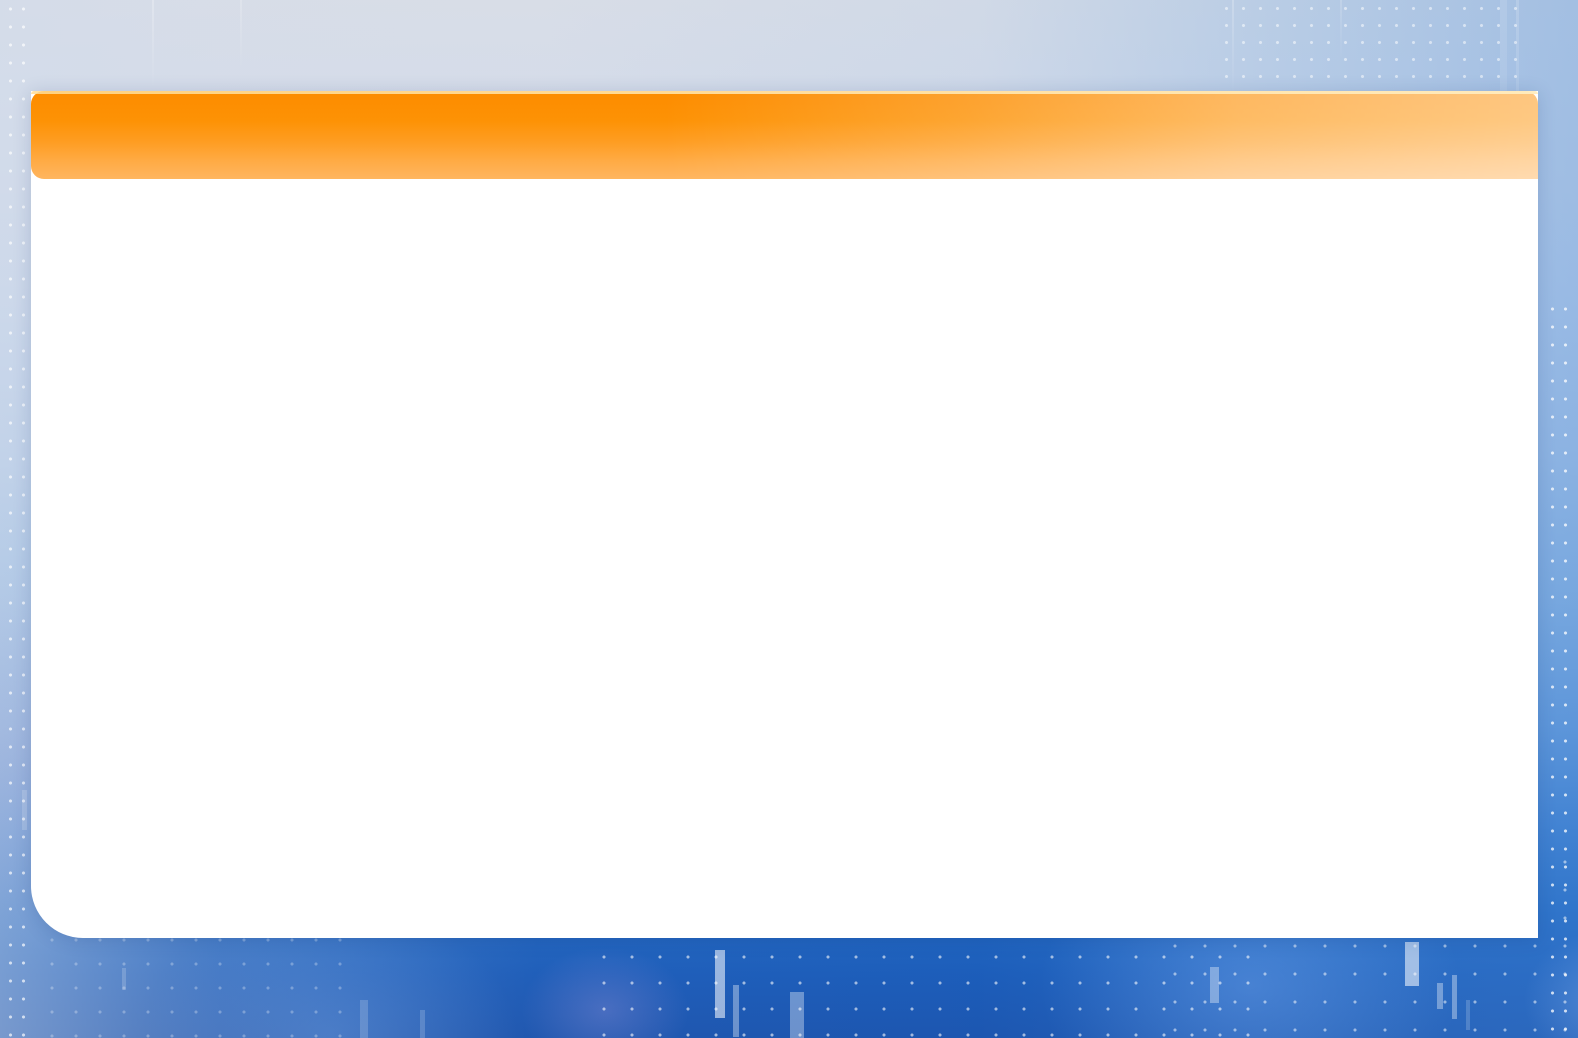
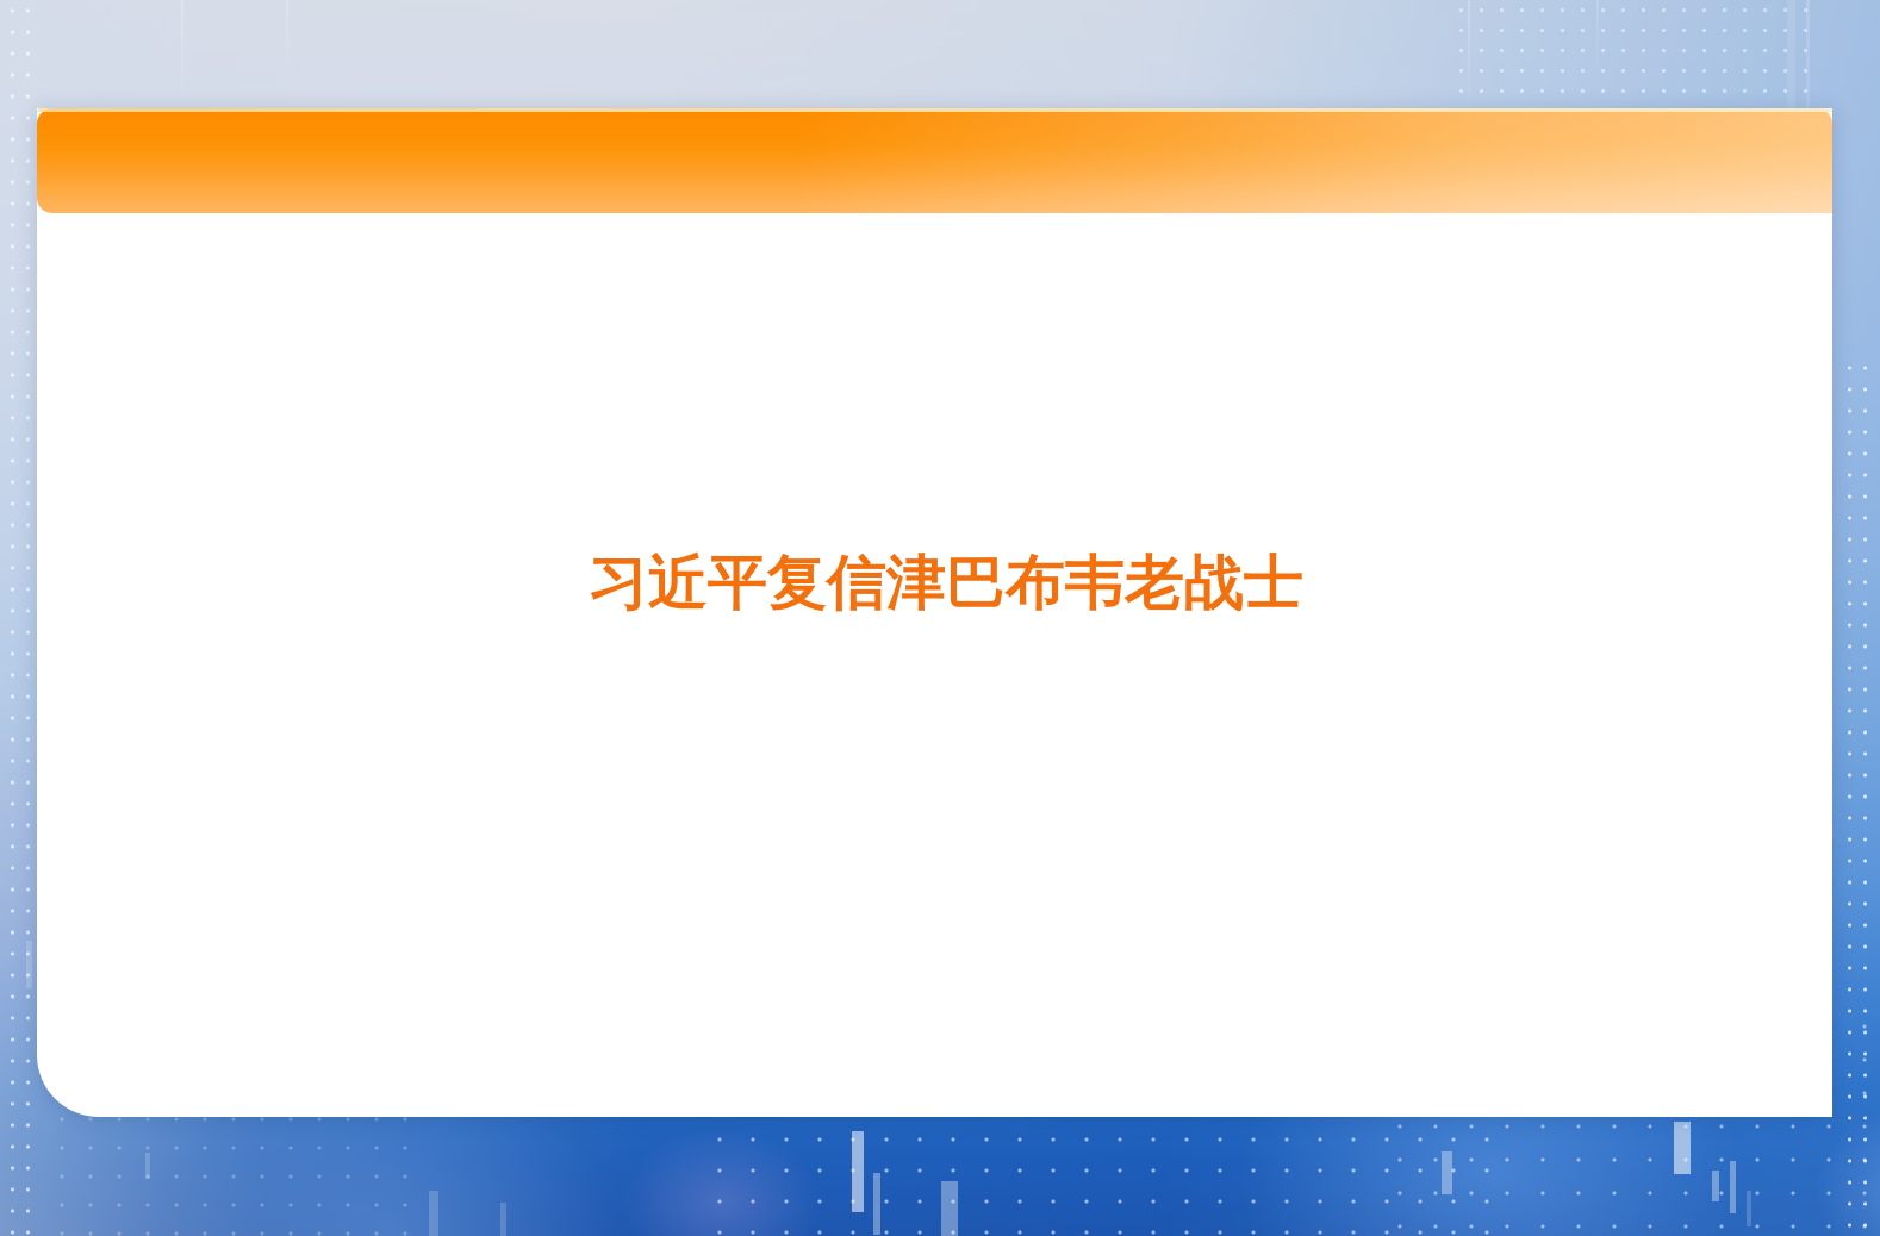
+ 习近平复信津巴布韦老战士
